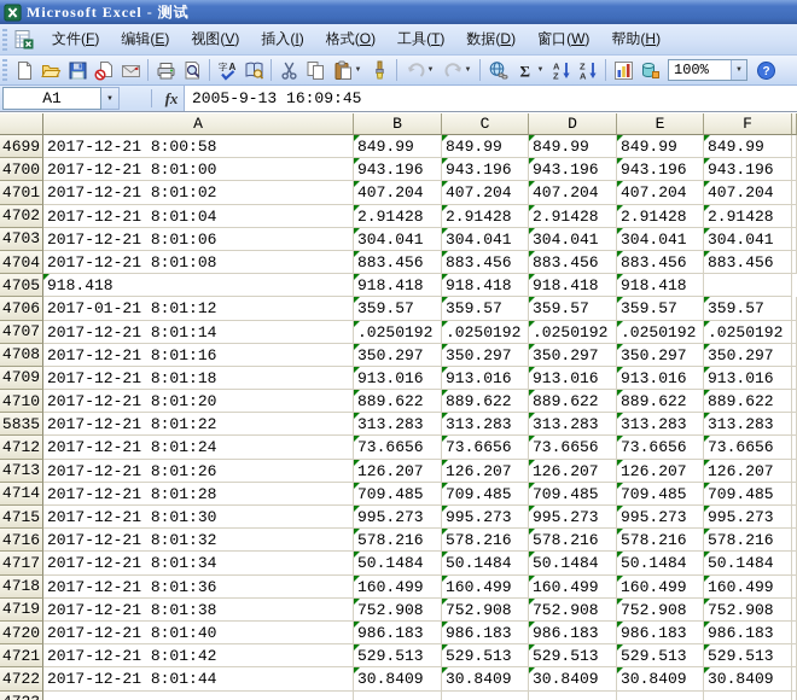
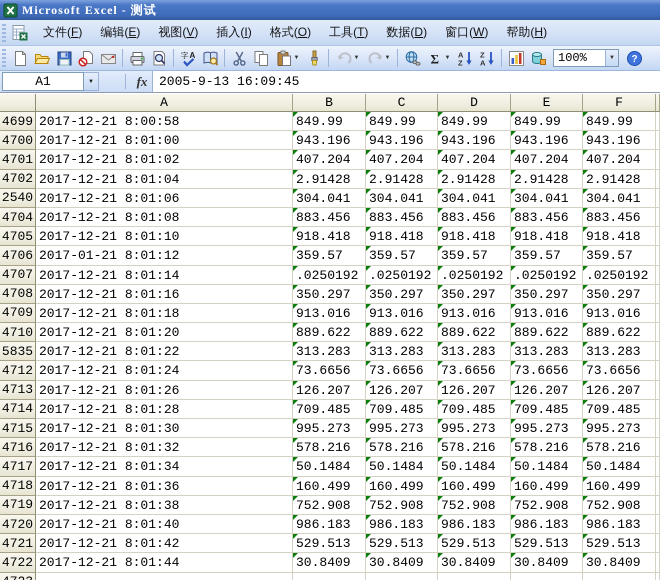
  Microsoft Excel - 测试
  文件(F)
  编辑(E)
  视图(V)
  插入(I)
  格式(O)
  工具(T)
  数据(D)
  窗口(W)
  帮助(H)
  字
  A
  Σ
  A
  Z
  Z
  A
  100%
  ?
  A1
  fx
  2005-9-13 16:09:45
  A
  B
  C
  D
  E
  F
  4699
  2017-12-21 8:00:58
  849.99
  849.99
  849.99
  849.99
  849.99
  4700
  2017-12-21 8:01:00
  943.196
  943.196
  943.196
  943.196
  943.196
  4701
  2017-12-21 8:01:02
  407.204
  407.204
  407.204
  407.204
  407.204
  4702
  2017-12-21 8:01:04
  2.91428
  2.91428
  2.91428
  2.91428
  2.91428
- 4703
+ 2540
  2017-12-21 8:01:06
  304.041
  304.041
  304.041
  304.041
  304.041
  4704
  2017-12-21 8:01:08
  883.456
  883.456
  883.456
  883.456
  883.456
  4705
+ 2017-12-21 8:01:10
  918.418
  918.418
  918.418
  918.418
  918.418
  4706
  2017-01-21 8:01:12
  359.57
  359.57
  359.57
  359.57
  359.57
  4707
  2017-12-21 8:01:14
  .0250192
  .0250192
  .0250192
  .0250192
  .0250192
  4708
  2017-12-21 8:01:16
  350.297
  350.297
  350.297
  350.297
  350.297
  4709
  2017-12-21 8:01:18
  913.016
  913.016
  913.016
  913.016
  913.016
  4710
  2017-12-21 8:01:20
  889.622
  889.622
  889.622
  889.622
  889.622
  5835
  2017-12-21 8:01:22
  313.283
  313.283
  313.283
  313.283
  313.283
  4712
  2017-12-21 8:01:24
  73.6656
  73.6656
  73.6656
  73.6656
  73.6656
  4713
  2017-12-21 8:01:26
  126.207
  126.207
  126.207
  126.207
  126.207
  4714
  2017-12-21 8:01:28
  709.485
  709.485
  709.485
  709.485
  709.485
  4715
  2017-12-21 8:01:30
  995.273
  995.273
  995.273
  995.273
  995.273
  4716
  2017-12-21 8:01:32
  578.216
  578.216
  578.216
  578.216
  578.216
  4717
  2017-12-21 8:01:34
  50.1484
  50.1484
  50.1484
  50.1484
  50.1484
  4718
  2017-12-21 8:01:36
  160.499
  160.499
  160.499
  160.499
  160.499
  4719
  2017-12-21 8:01:38
  752.908
  752.908
  752.908
  752.908
  752.908
  4720
  2017-12-21 8:01:40
  986.183
  986.183
  986.183
  986.183
  986.183
  4721
  2017-12-21 8:01:42
  529.513
  529.513
  529.513
  529.513
  529.513
  4722
  2017-12-21 8:01:44
  30.8409
  30.8409
  30.8409
  30.8409
  30.8409
